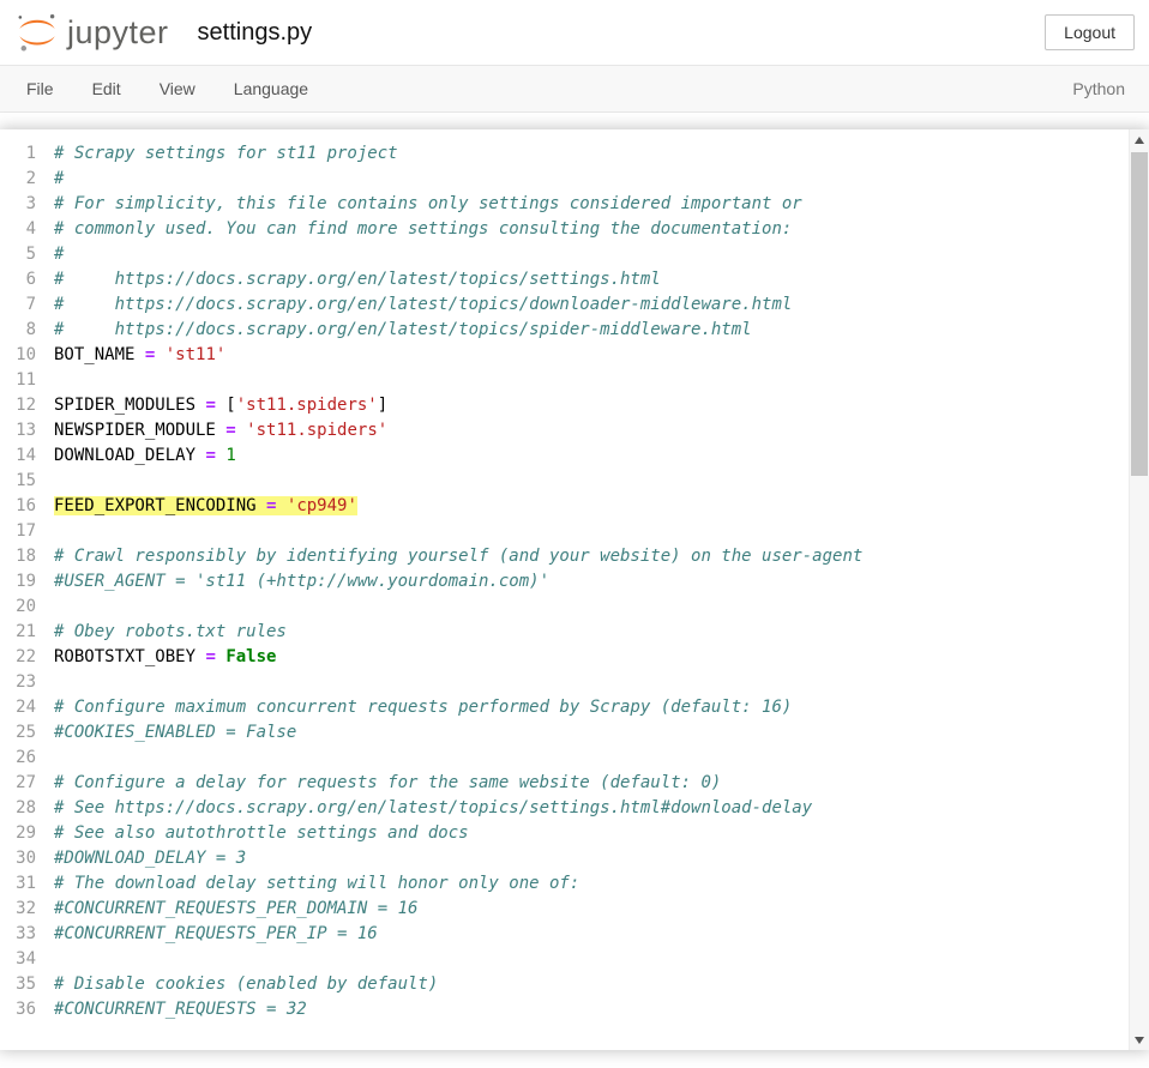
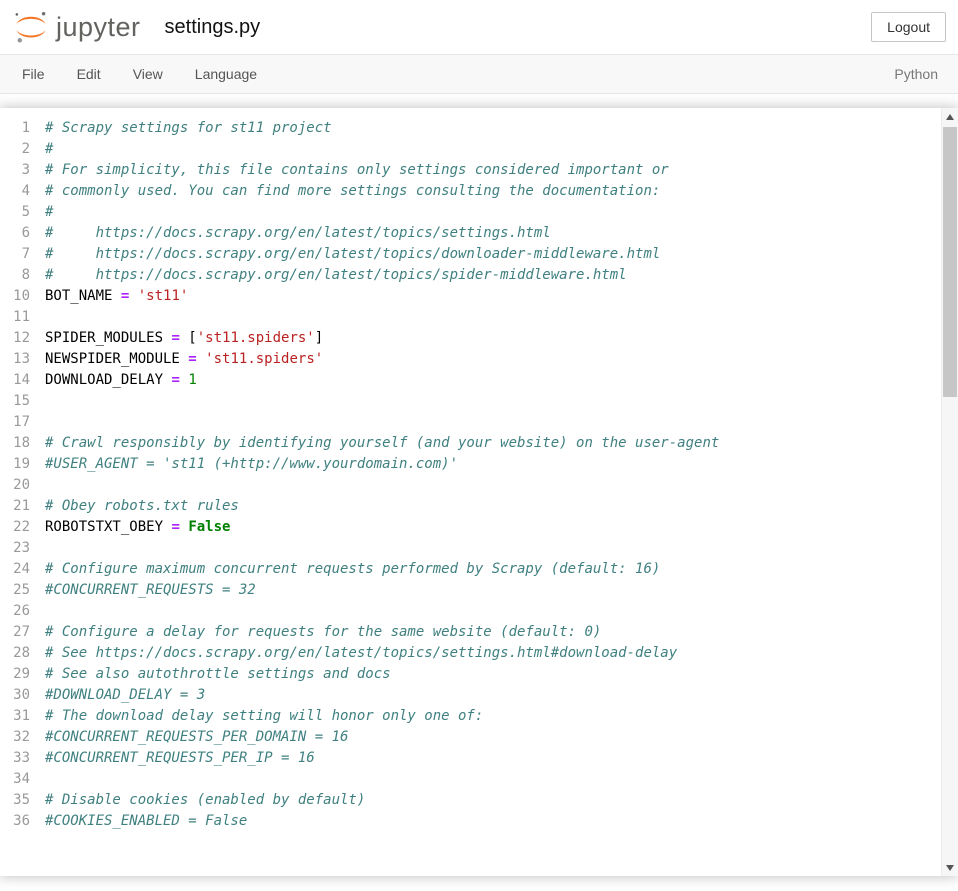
  jupyter
  settings.py
  Logout
  File
  Edit
  View
  Language
  Python
  1 # Scrapy settings for st11 project
  2 #
  3 # For simplicity, this file contains only settings considered important or
  4 # commonly used. You can find more settings consulting the documentation:
  5 #
  6 # https://docs.scrapy.org/en/latest/topics/settings.html
  7 # https://docs.scrapy.org/en/latest/topics/downloader-middleware.html
  8 # https://docs.scrapy.org/en/latest/topics/spider-middleware.html
  10 BOT_NAME = 'st11'
  11
  12 SPIDER_MODULES = ['st11.spiders']
  13 NEWSPIDER_MODULE = 'st11.spiders'
  14 DOWNLOAD_DELAY = 1
  15
- 16 FEED_EXPORT_ENCODING = 'cp949'
  17
  18 # Crawl responsibly by identifying yourself (and your website) on the user-agent
  19 #USER_AGENT = 'st11 (+http://www.yourdomain.com)'
  20
  21 # Obey robots.txt rules
  22 ROBOTSTXT_OBEY = False
  23
  24 # Configure maximum concurrent requests performed by Scrapy (default: 16)
- 25 #COOKIES_ENABLED = False
+ 25 #CONCURRENT_REQUESTS = 32
  26
  27 # Configure a delay for requests for the same website (default: 0)
  28 # See https://docs.scrapy.org/en/latest/topics/settings.html#download-delay
  29 # See also autothrottle settings and docs
  30 #DOWNLOAD_DELAY = 3
  31 # The download delay setting will honor only one of:
  32 #CONCURRENT_REQUESTS_PER_DOMAIN = 16
  33 #CONCURRENT_REQUESTS_PER_IP = 16
  34
  35 # Disable cookies (enabled by default)
- 36 #CONCURRENT_REQUESTS = 32
+ 36 #COOKIES_ENABLED = False
